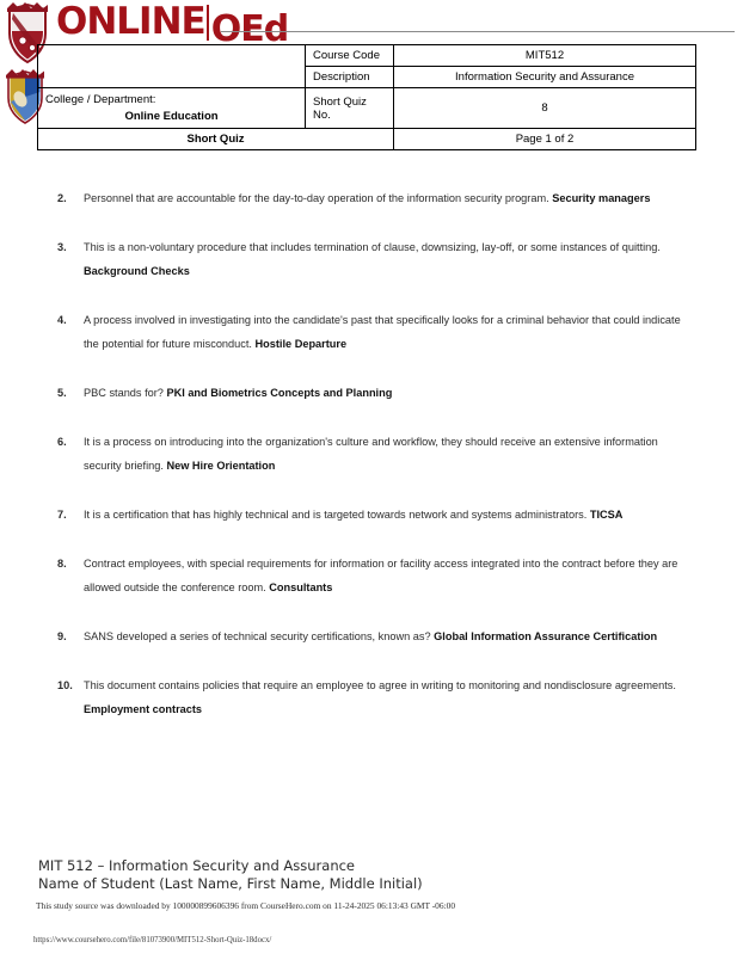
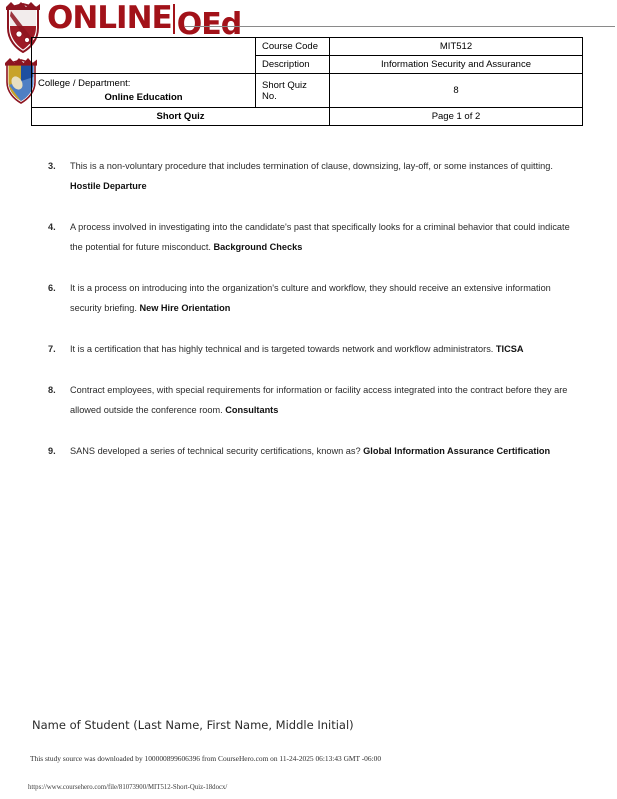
  ONLINE
  OEd
  	Course Code	MIT512
  Description	Information Security and Assurance
  College / Department: Online Education	Short Quiz No.	8
  Short Quiz	Page 1 of 2
- 2.
- Personnel that are accountable for the day-to-day operation of the information security program. Security managers
  3.
- This is a non-voluntary procedure that includes termination of clause, downsizing, lay-off, or some instances of quitting. Background Checks
+ This is a non-voluntary procedure that includes termination of clause, downsizing, lay-off, or some instances of quitting. Hostile Departure
  4.
- A process involved in investigating into the candidate's past that specifically looks for a criminal behavior that could indicate the potential for future misconduct. Hostile Departure
+ A process involved in investigating into the candidate's past that specifically looks for a criminal behavior that could indicate the potential for future misconduct. Background Checks
- 5.
- PBC stands for? PKI and Biometrics Concepts and Planning
  6.
  It is a process on introducing into the organization's culture and workflow, they should receive an extensive information security briefing. New Hire Orientation
  7.
- It is a certification that has highly technical and is targeted towards network and systems administrators. TICSA
+ It is a certification that has highly technical and is targeted towards network and workflow administrators. TICSA
  8.
  Contract employees, with special requirements for information or facility access integrated into the contract before they are allowed outside the conference room. Consultants
  9.
  SANS developed a series of technical security certifications, known as? Global Information Assurance Certification
- 10.
- This document contains policies that require an employee to agree in writing to monitoring and nondisclosure agreements. Employment contracts
- MIT 512 – Information Security and Assurance
  Name of Student (Last Name, First Name, Middle Initial)
  This study source was downloaded by 100000899606396 from CourseHero.com on 11-24-2025 06:13:43 GMT -06:00
